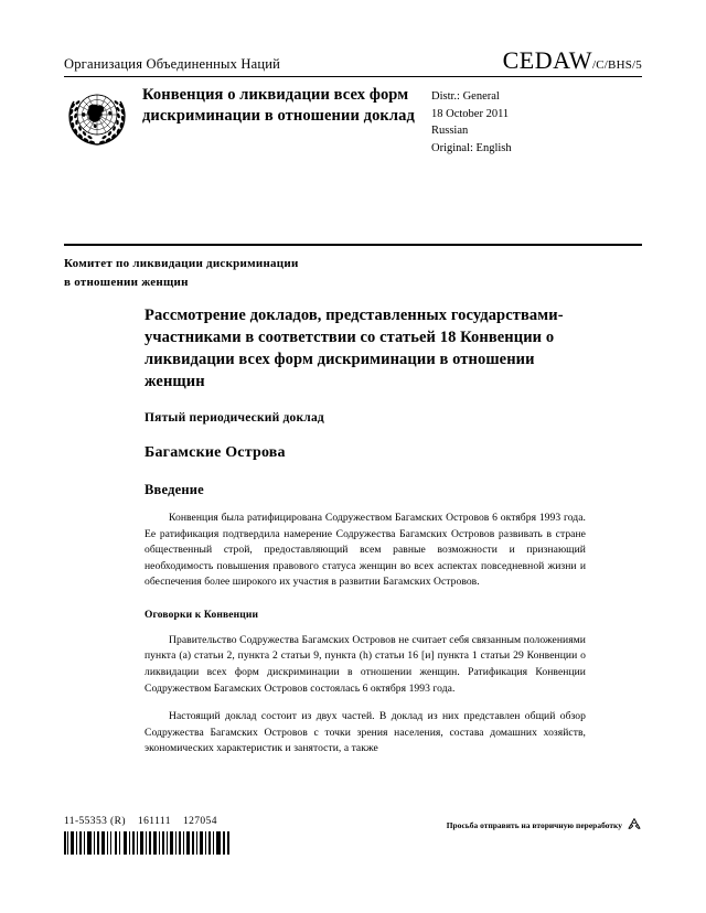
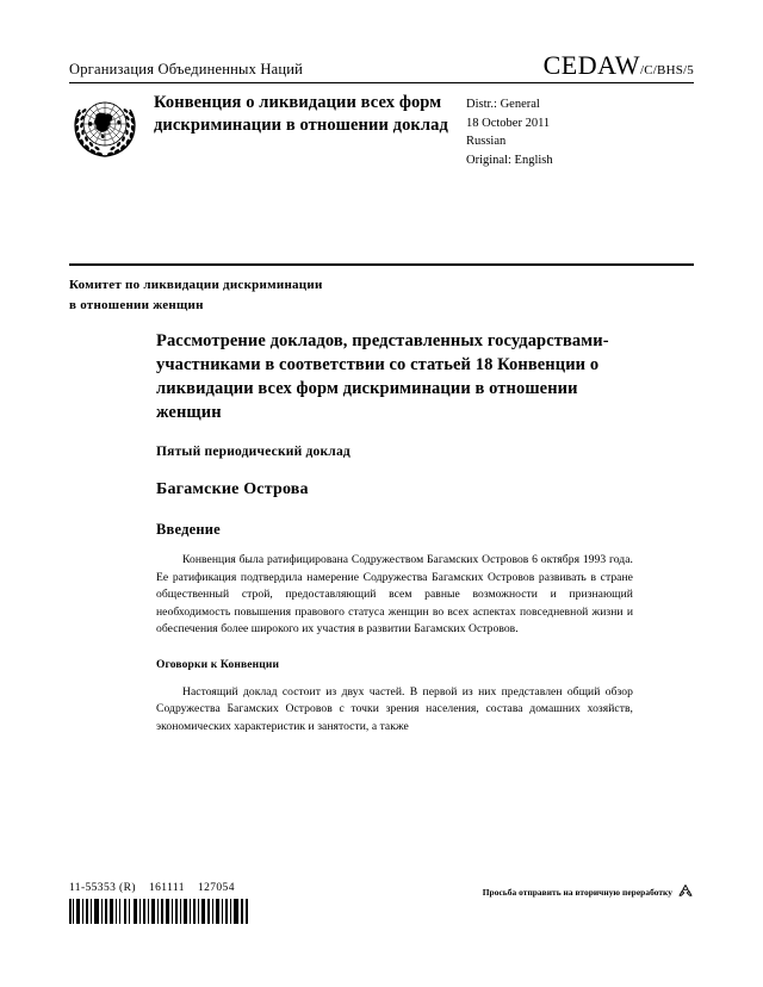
  Организация Объединенных Наций
  CEDAW/C/BHS/5
  Конвенция о ликвидации всех форм дискриминации в отношении доклад
  Distr.: General
  18 October 2011
  Russian
  Original: English
  Комитет по ликвидации дискриминации
  в отношении женщин
  Рассмотрение докладов, представленных государствами-участниками в соответствии со статьей 18 Конвенции о ликвидации всех форм дискриминации в отношении женщин
  Пятый периодический доклад
  Багамские Острова
  Введение
  Конвенция была ратифицирована Содружеством Багамских Островов 6 октября 1993 года. Ее ратификация подтвердила намерение Содружества Багамских Островов развивать в стране общественный строй, предоставляющий всем равные возможности и признающий необходимость повышения правового статуса женщин во всех аспектах повседневной жизни и обеспечения более широкого их участия в развитии Багамских Островов.
  Оговорки к Конвенции
- Правительство Содружества Багамских Островов не считает себя связанным положениями пункта (a) статьи 2, пункта 2 статьи 9, пункта (h) статьи 16 [и] пункта 1 статьи 29 Конвенции о ликвидации всех форм дискриминации в отношении женщин. Ратификация Конвенции Содружеством Багамских Островов состоялась 6 октября 1993 года.
- Настоящий доклад состоит из двух частей. В доклад из них представлен общий обзор Содружества Багамских Островов с точки зрения населения, состава домашних хозяйств, экономических характеристик и занятости, а также
+ Настоящий доклад состоит из двух частей. В первой из них представлен общий обзор Содружества Багамских Островов с точки зрения населения, состава домашних хозяйств, экономических характеристик и занятости, а также
  11-55353 (R) 161111 127054
  Просьба отправить на вторичную переработку
